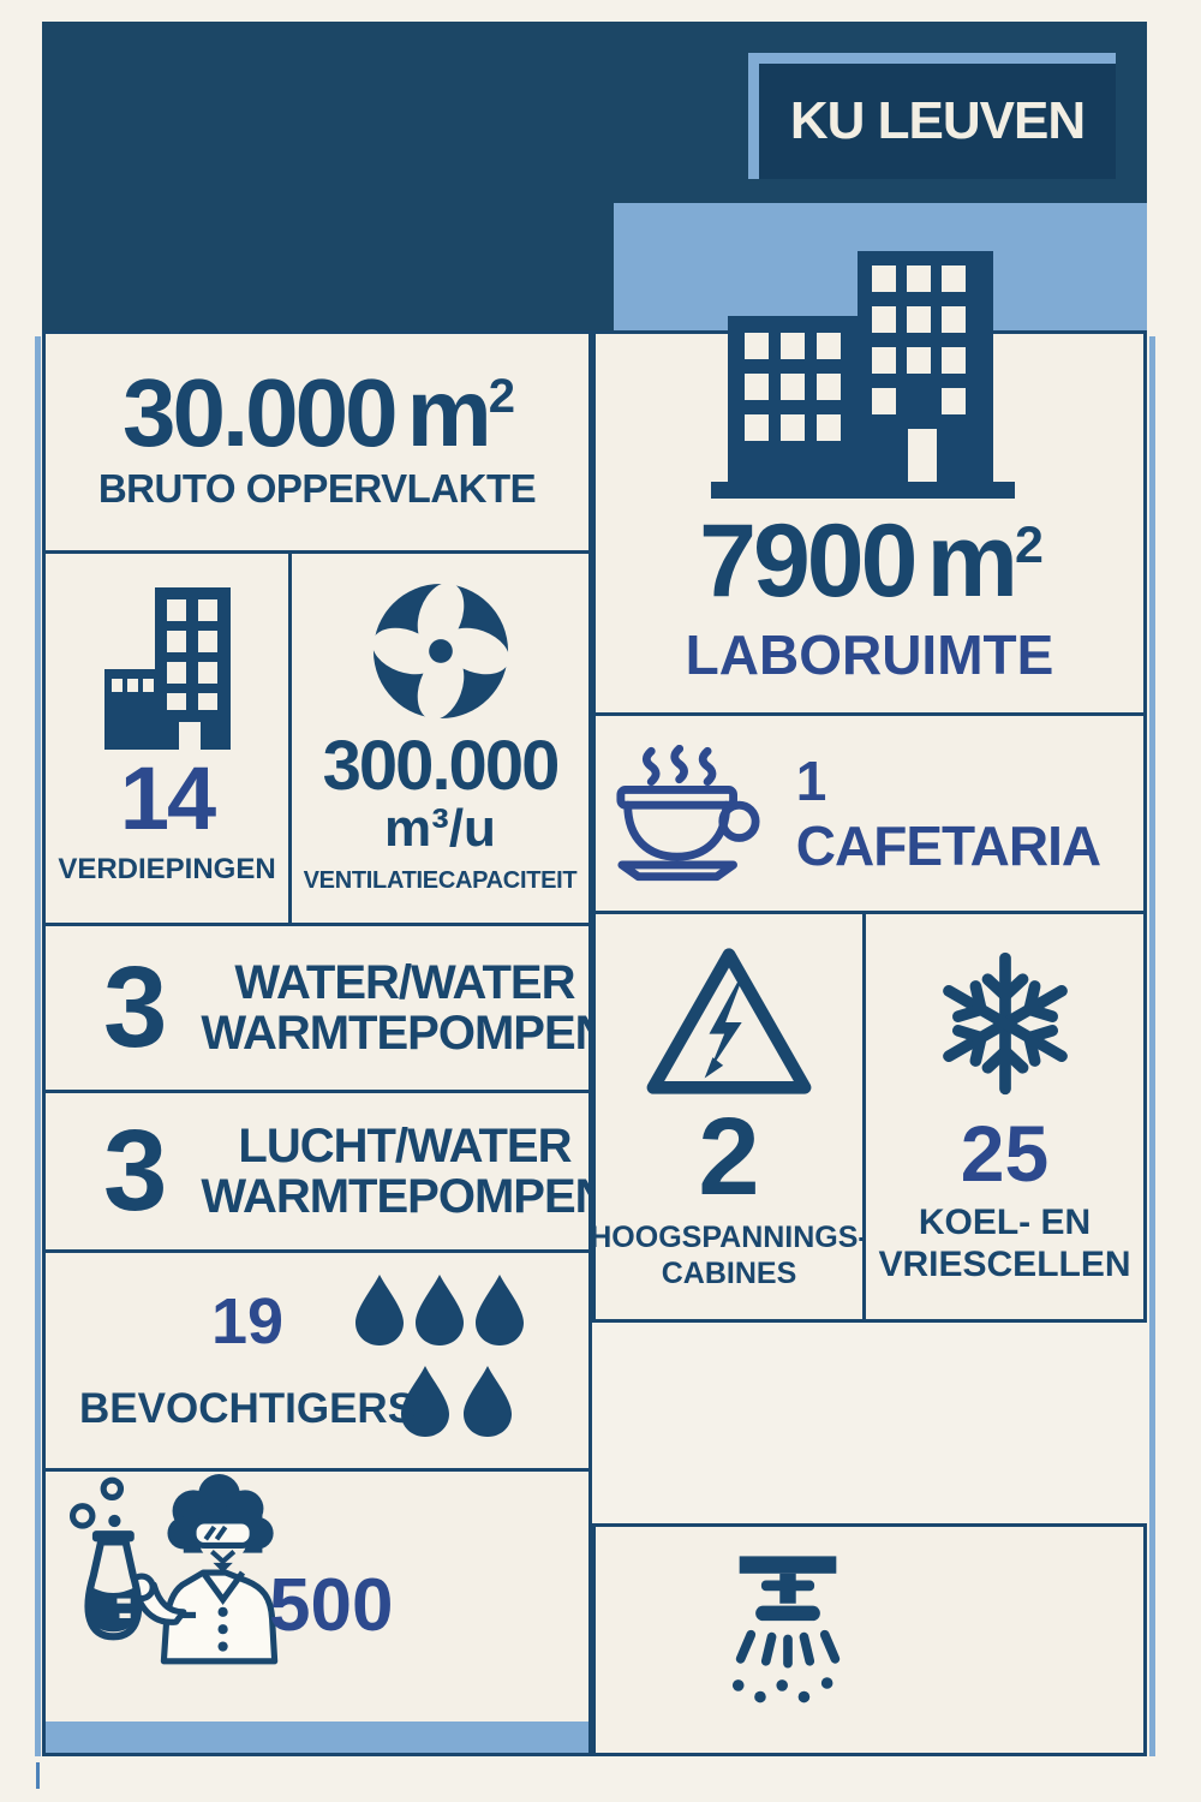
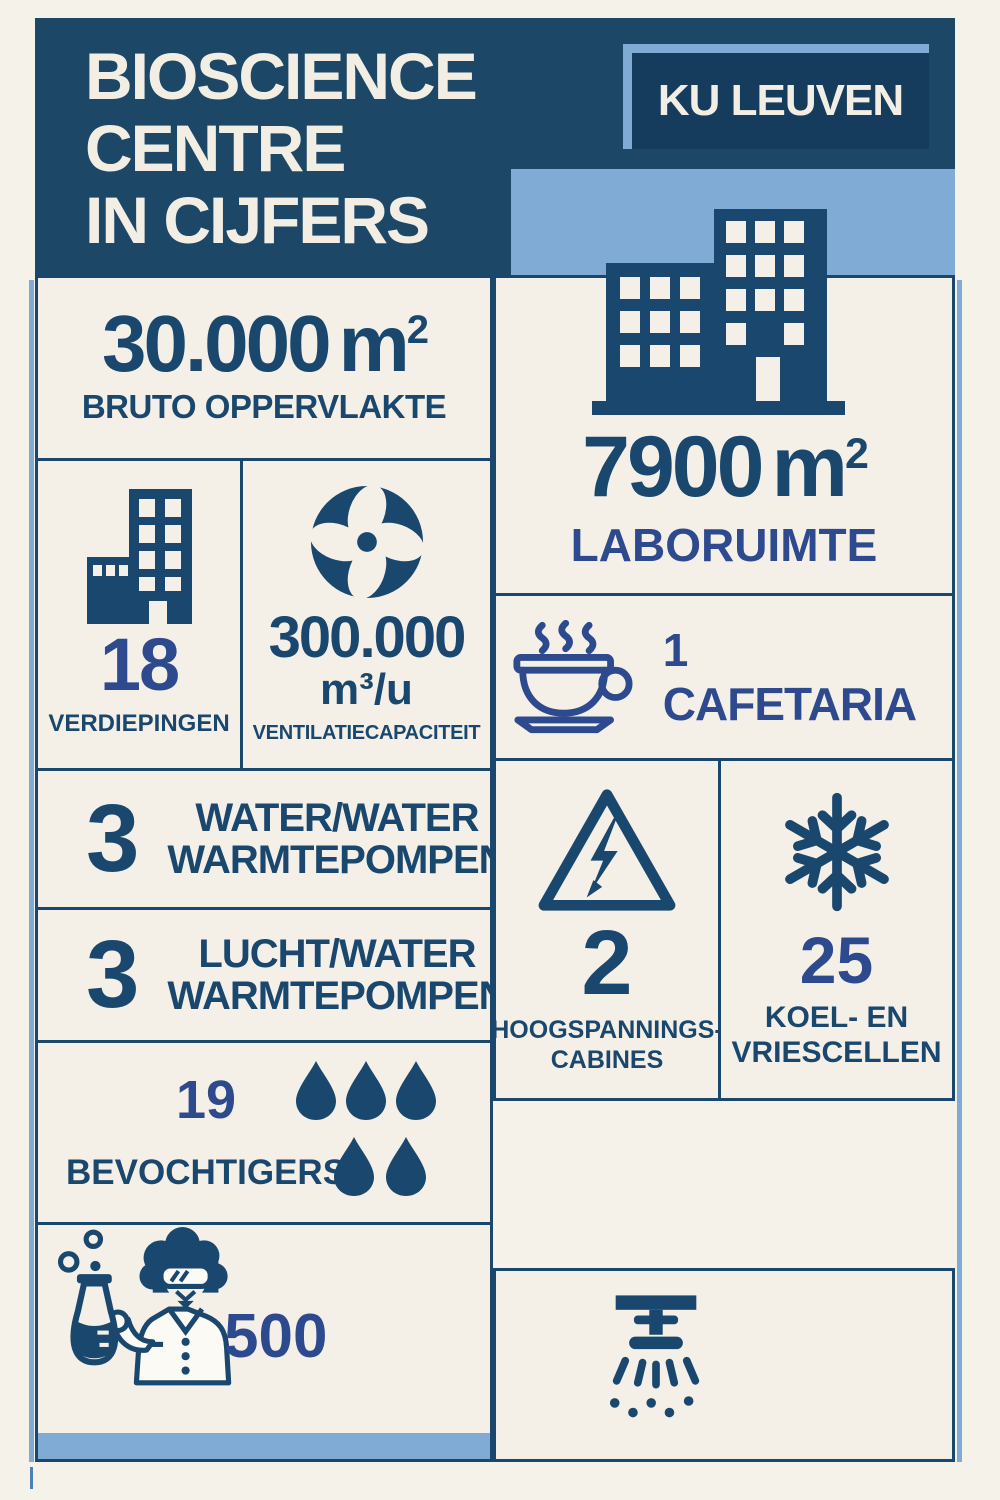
+ BIOSCIENCE
+ CENTRE
+ IN CIJFERS
  KU LEUVEN
  30.000m2
  BRUTO OPPERVLAKTE
- 14
+ 18
  VERDIEPINGEN
  300.000
  m³/u
  VENTILATIECAPACITEIT
  3
  WATER/WATER
  WARMTEPOMPE
  3
  LUCHT/WATER
  WARMTEPOMPE
  19
  BEVOCHTIGERS
  500
  7900m2
  LABORUIMTE
  1 CAFETARIA
  2
  HOOGSPANNINGS
  CABINES
  25
  KOEL- EN
  VRIESCELLEN
